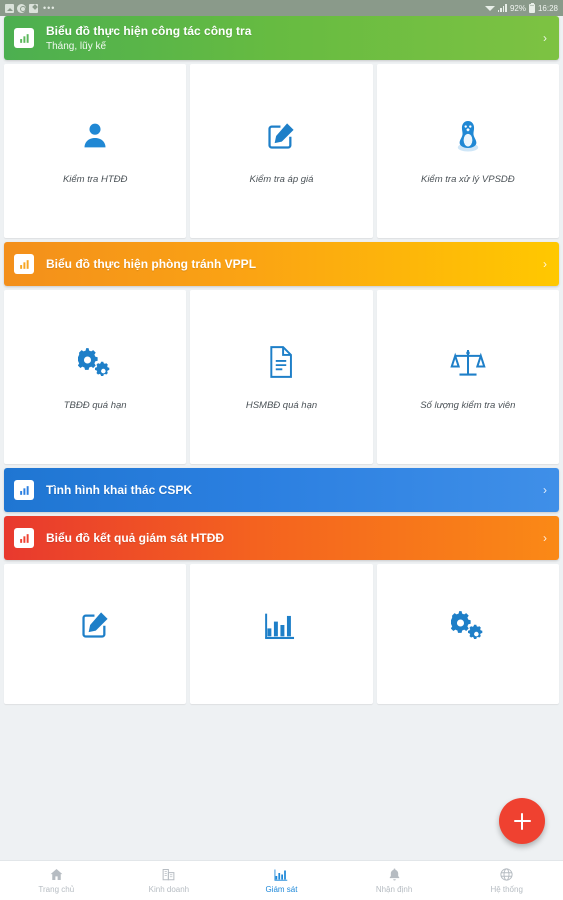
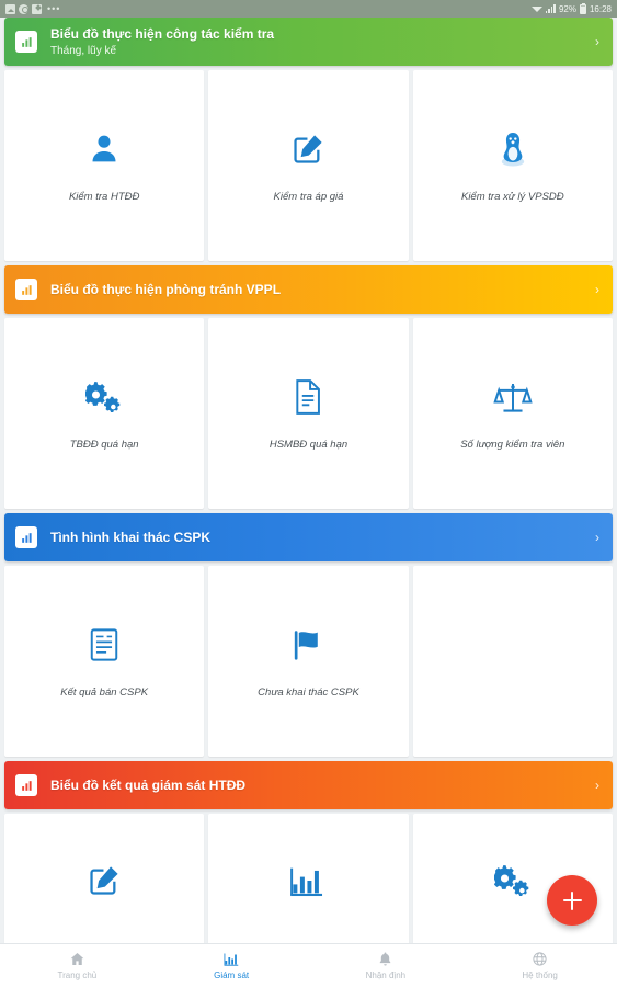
  •••
  92%
  16:28
- Biểu đồ thực hiện công tác công tra
+ Biểu đồ thực hiện công tác kiểm tra
  Tháng, lũy kế
  ›
  Kiểm tra HTĐĐ
  Kiểm tra áp giá
  Kiểm tra xử lý VPSDĐ
  Biểu đồ thực hiện phòng tránh VPPL
  ›
  TBĐĐ quá hạn
  HSMBĐ quá hạn
  Số lượng kiểm tra viên
  Tình hình khai thác CSPK
  ›
+ Kết quả bán CSPK
+ Chưa khai thác CSPK
  Biểu đồ kết quả giám sát HTĐĐ
  ›
  Trang chủ
- Kinh doanh
  Giám sát
  Nhận định
  Hệ thống
